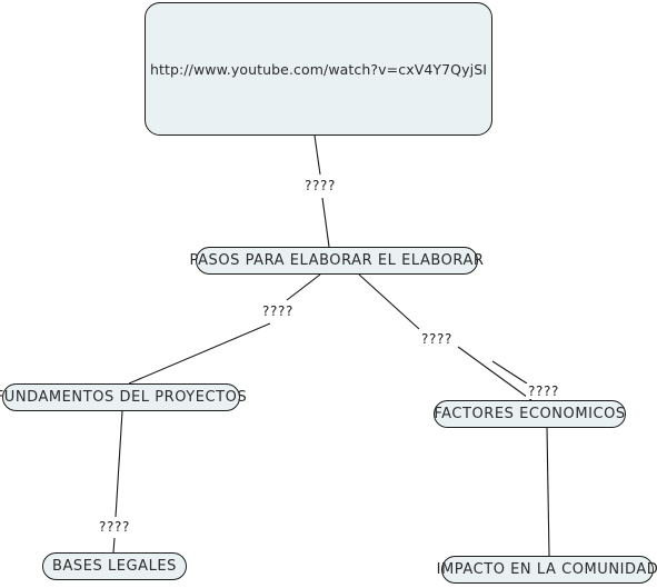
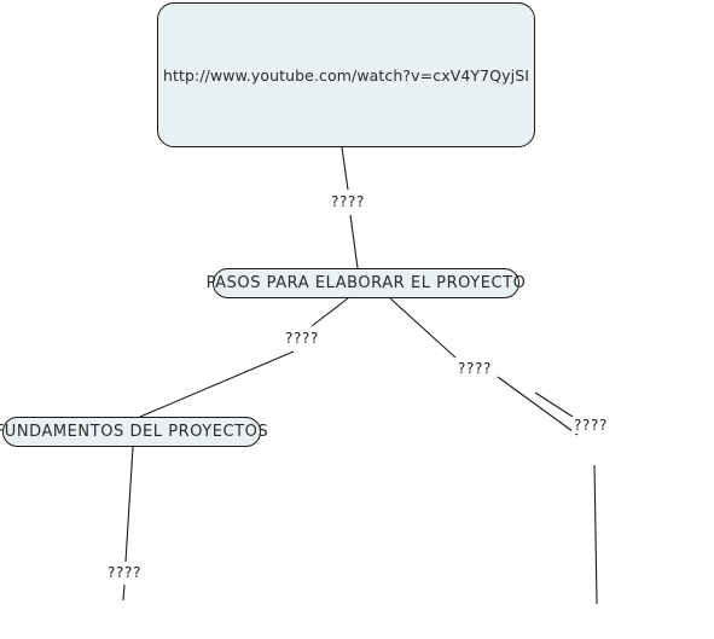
  http://www.youtube.com/watch?v=cxV4Y7QyjSI
- PASOS PARA ELABORAR EL ELABORAR
+ PASOS PARA ELABORAR EL PROYECTO
  UNDAMENTOS DEL PROYECTOS
- FACTORES ECONOMICOS
- BASES LEGALES
- IMPACTO EN LA COMUNIDAD
  ????
  ????
  ????
  ????
  ????
